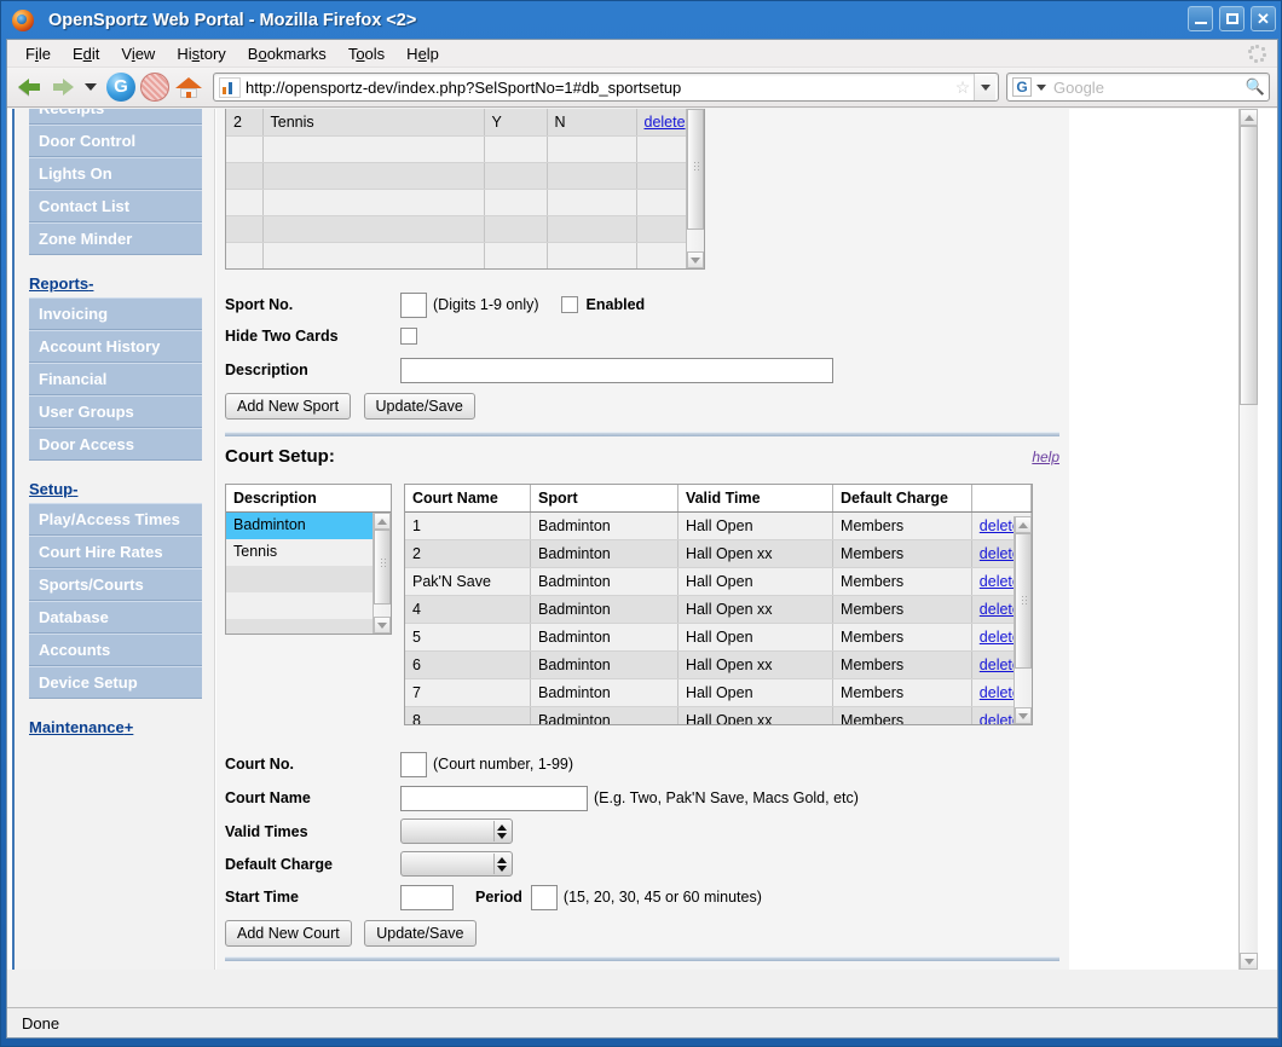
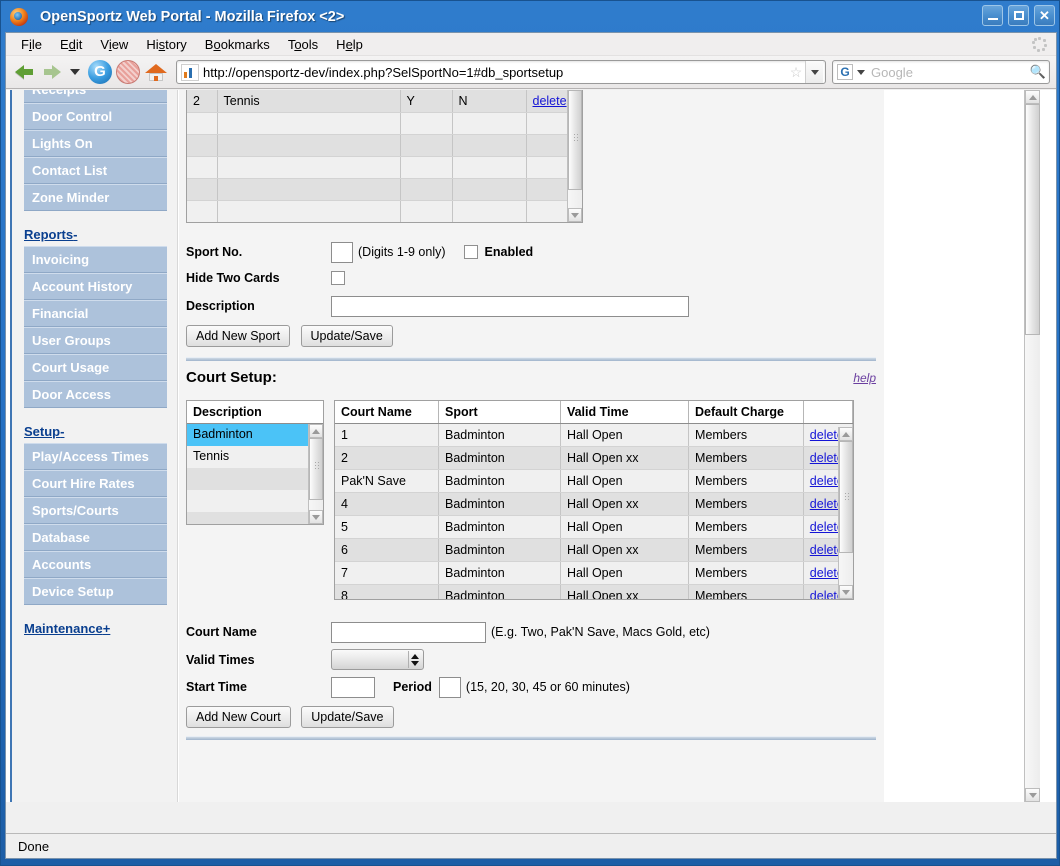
  OpenSportz Web Portal - Mozilla Firefox <2>
  ✕
  File
  Edit
  View
  History
  Bookmarks
  Tools
  Help
  G
  http://opensportz-dev/index.php?SelSportNo=1#db_sportsetup
  ☆
  G
  Google
  🔍
  Receipts
  Door Control
  Lights On
  Contact List
  Zone Minder
  Reports-
  Invoicing
  Account History
  Financial
  User Groups
+ Court Usage
  Door Access
  Setup-
  Play/Access Times
  Court Hire Rates
  Sports/Courts
  Database
  Accounts
  Device Setup
  Maintenance+
  2	Tennis	Y	N	delete
  Sport No.
  (Digits 1-9 only)
  Enabled
  Hide Two Cards
  Description
  Add New Sport Update/Save
  Court Setup:
  help
  Description
  Badminton
  Tennis
  Court Name	Sport	Valid Time	Default Charge
  1	Badminton	Hall Open	Members	delet
  2	Badminton	Hall Open xx	Members	delet
  Pak'N Save	Badminton	Hall Open	Members	delet
  4	Badminton	Hall Open xx	Members	delet
  5	Badminton	Hall Open	Members	delet
  6	Badminton	Hall Open xx	Members	delet
  7	Badminton	Hall Open	Members	delet
  8	Badminton	Hall Open xx	Members	delet
- Court No.
- (Court number, 1-99)
  Court Name
  (E.g. Two, Pak'N Save, Macs Gold, etc)
  Valid Times
- Default Charge
  Start Time
  Period
  (15, 20, 30, 45 or 60 minutes)
  Add New Court Update/Save
  Done
